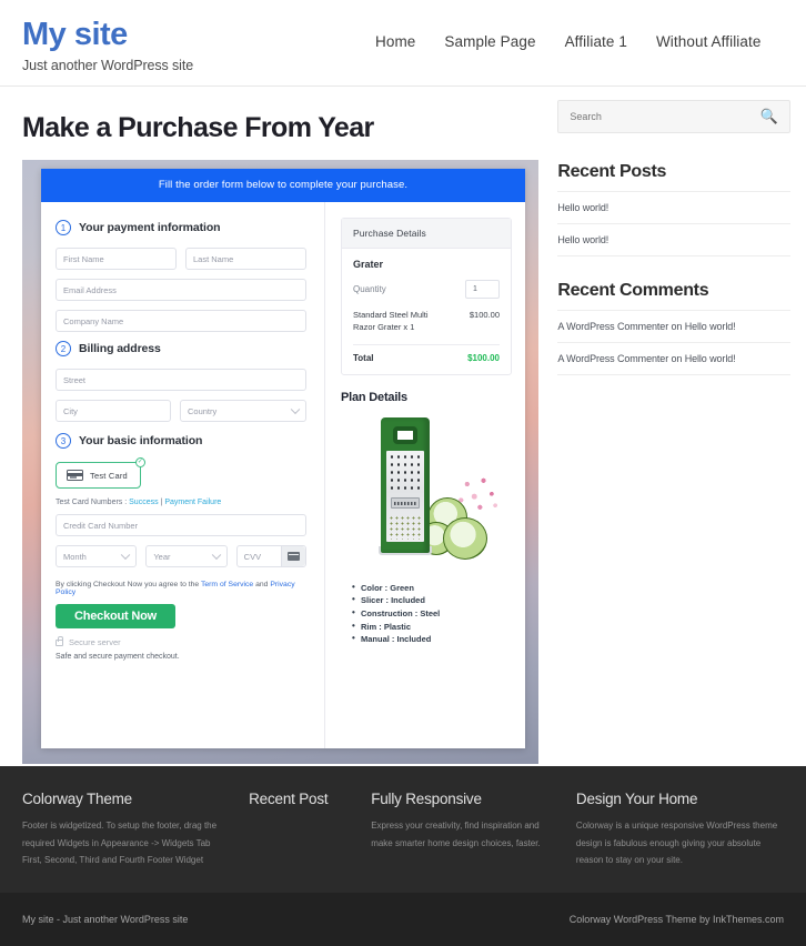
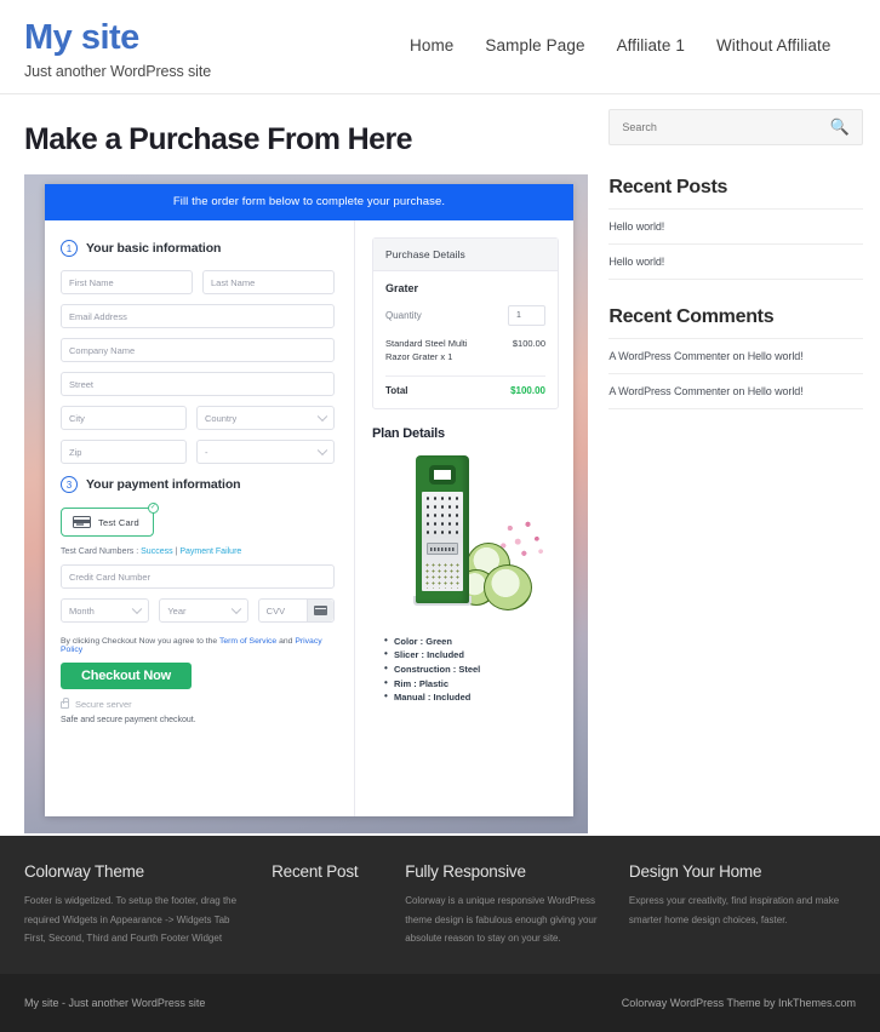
  My site
  Just another WordPress site
  Home
  Sample Page
  Affiliate 1
  Without Affiliate
- Make a Purchase From Year
+ Make a Purchase From Here
  Fill the order form below to complete your purchase.
  1
- Your payment information
+ Your basic information
  First Name
  Last Name
  Email Address
  Company Name
- 2
- Billing address
  Street
  City
  Country
+ Zip
+ -
  3
- Your basic information
+ Your payment information
  Test Card
  Credit Card Number
  Month
  Year
  CVV
  Checkout Now
  Secure server
  Purchase Details
  Grater
  Quantity
  Standard Steel Multi Razor Grater x 1
  $100.00
  Total
  $100.00
  Plan Details
  Color : Green
  Slicer : Included
  Construction : Steel
  Rim : Plastic
  Manual : Included
  Search
  🔍
  Recent Posts
  Hello world!
  Hello world!
  Recent Comments
  A WordPress Commenter on Hello world!
  A WordPress Commenter on Hello world!
  Colorway Theme
  Footer is widgetized. To setup the footer, drag the required Widgets in Appearance -> Widgets Tab First, Second, Third and Fourth Footer Widget
  Recent Post
  Fully Responsive
- Express your creativity, find inspiration and make smarter home design choices, faster.
+ Colorway is a unique responsive WordPress theme design is fabulous enough giving your absolute reason to stay on your site.
  Design Your Home
- Colorway is a unique responsive WordPress theme design is fabulous enough giving your absolute reason to stay on your site.
+ Express your creativity, find inspiration and make smarter home design choices, faster.
  My site - Just another WordPress site
  Colorway WordPress Theme by InkThemes.com
